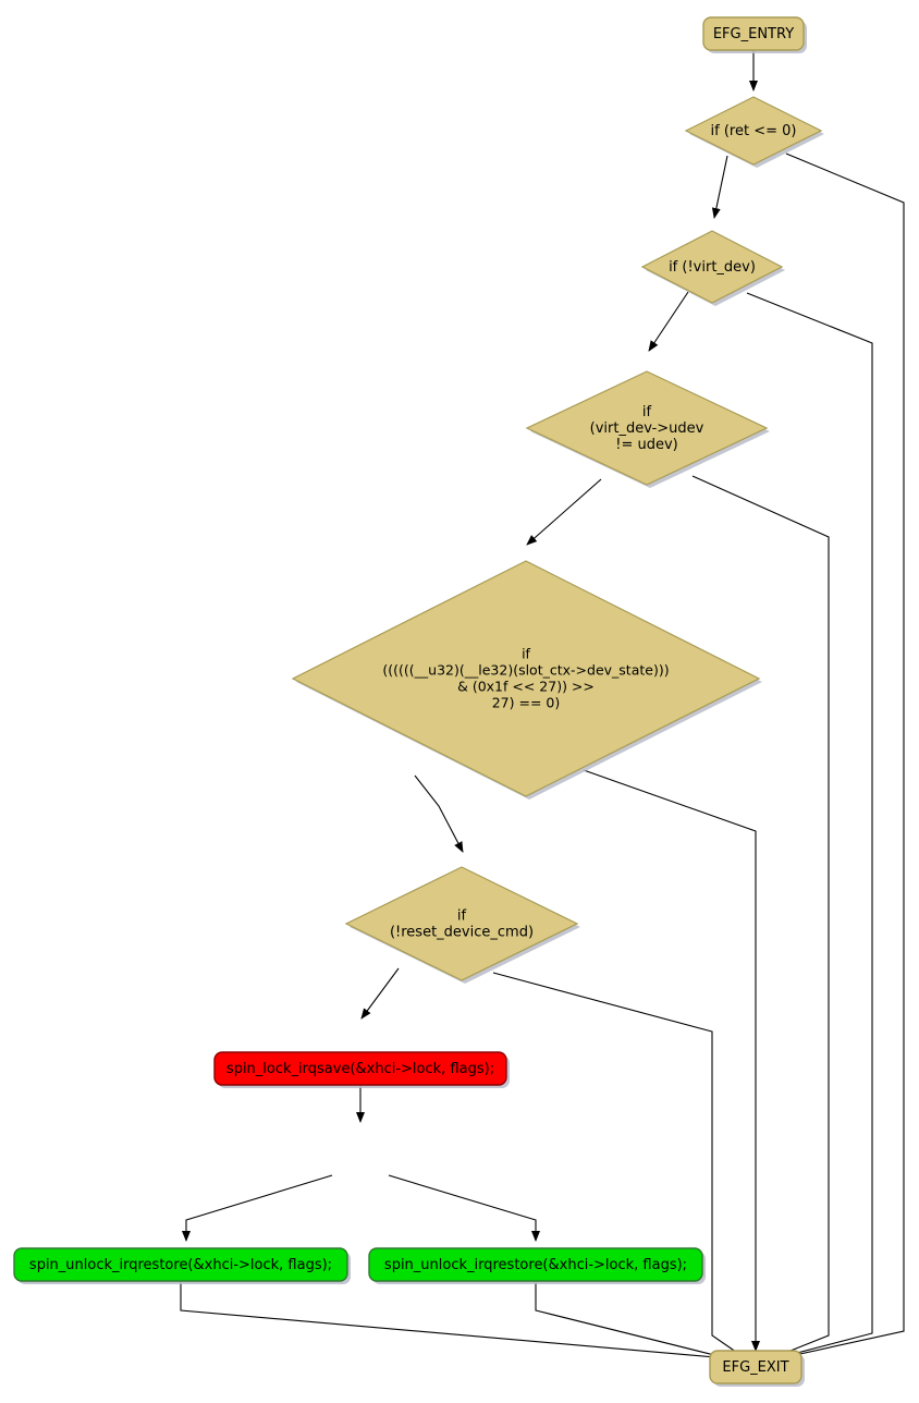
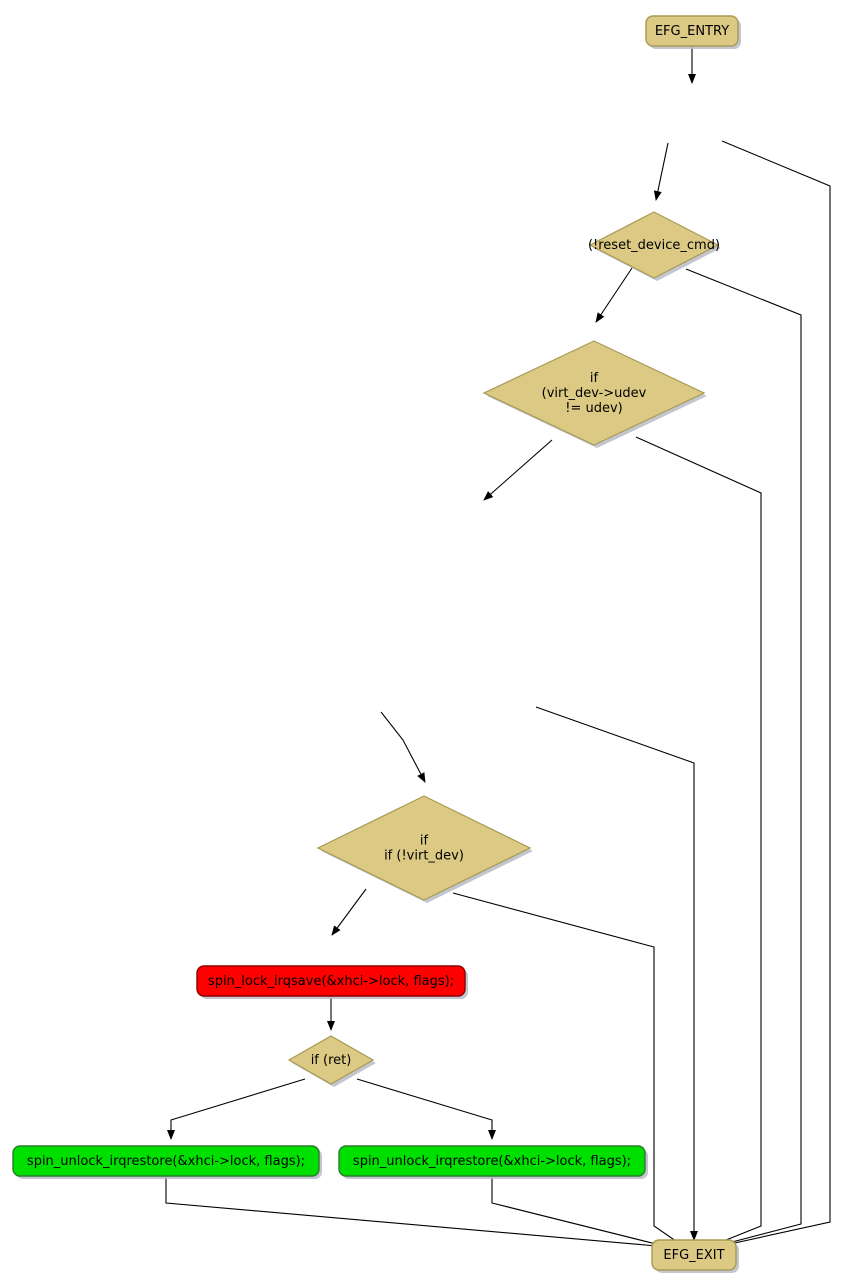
  EFG_ENTRY
- if (ret <= 0)
- if (!virt_dev)
+ (!reset_device_cmd)
  if (virt_dev->udev != udev)
- if ((((((__u32)(__le32)(slot_ctx->dev_state))) & (0x1f << 27)) >> 27) == 0)
- if (!reset_device_cmd)
+ if if (!virt_dev)
  spin_lock_irqsave(&xhci->lock, flags);
+ if (ret)
  spin_unlock_irqrestore(&xhci->lock, flags);
  spin_unlock_irqrestore(&xhci->lock, flags);
  EFG_EXIT
